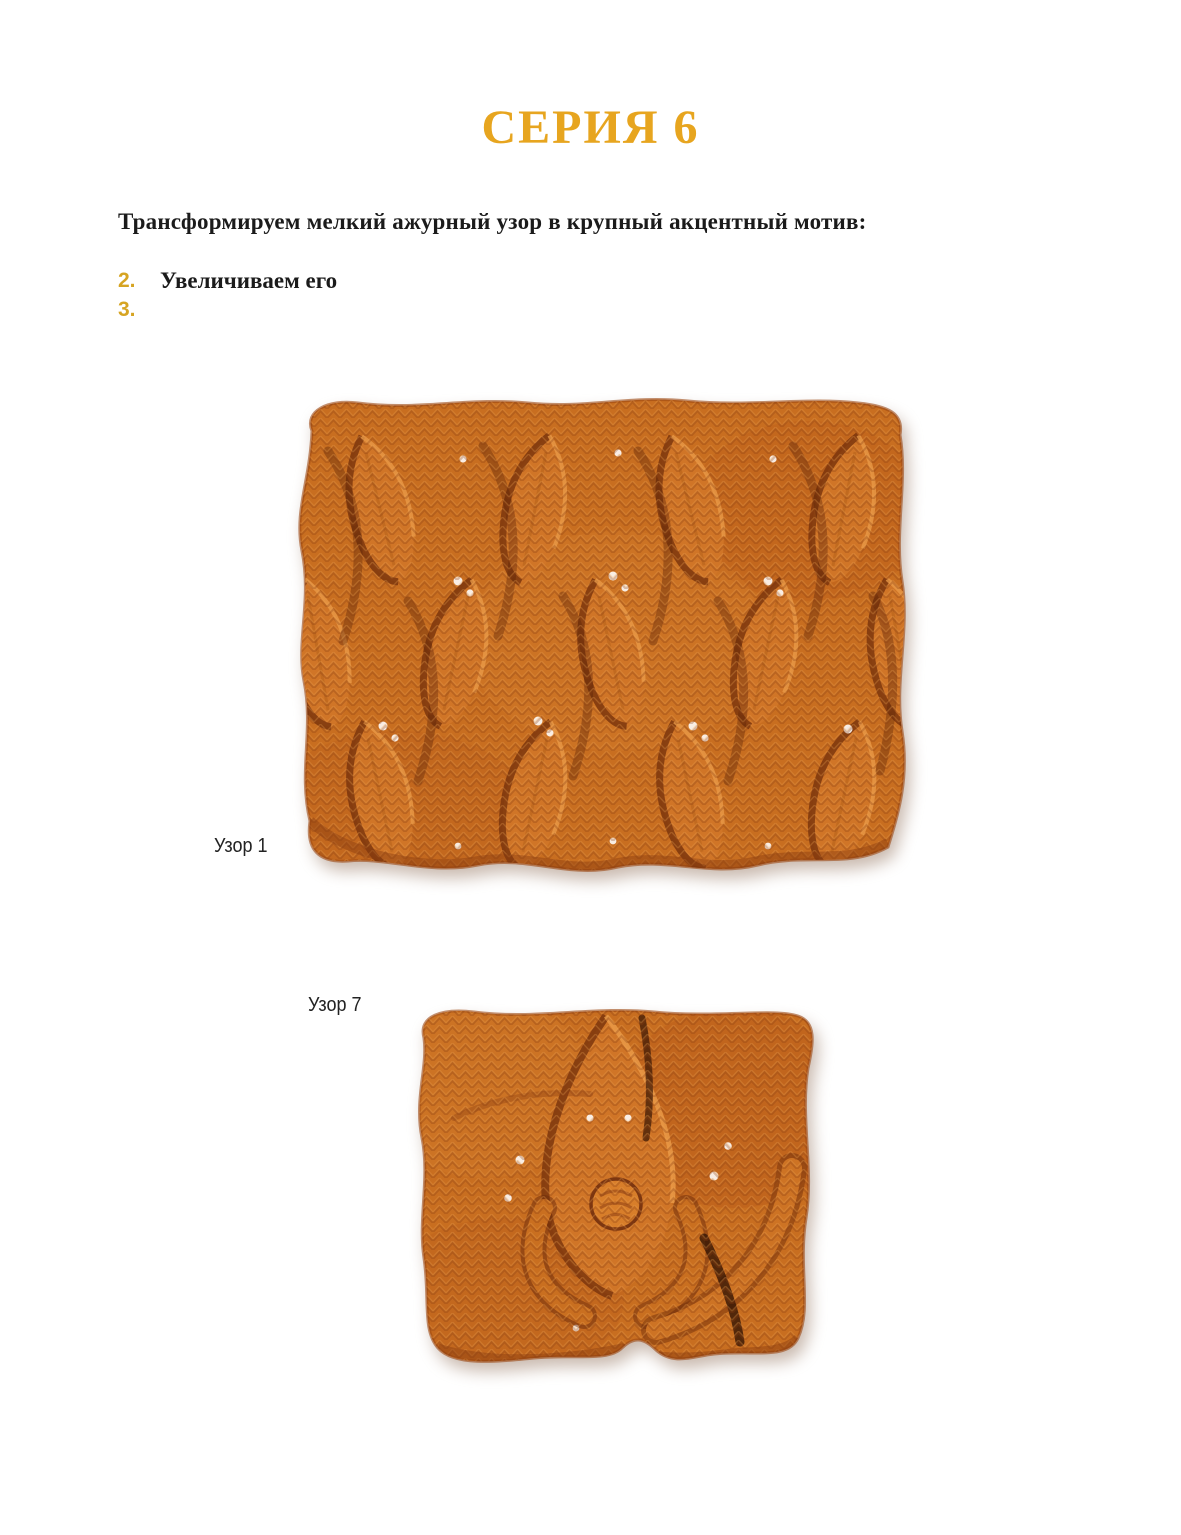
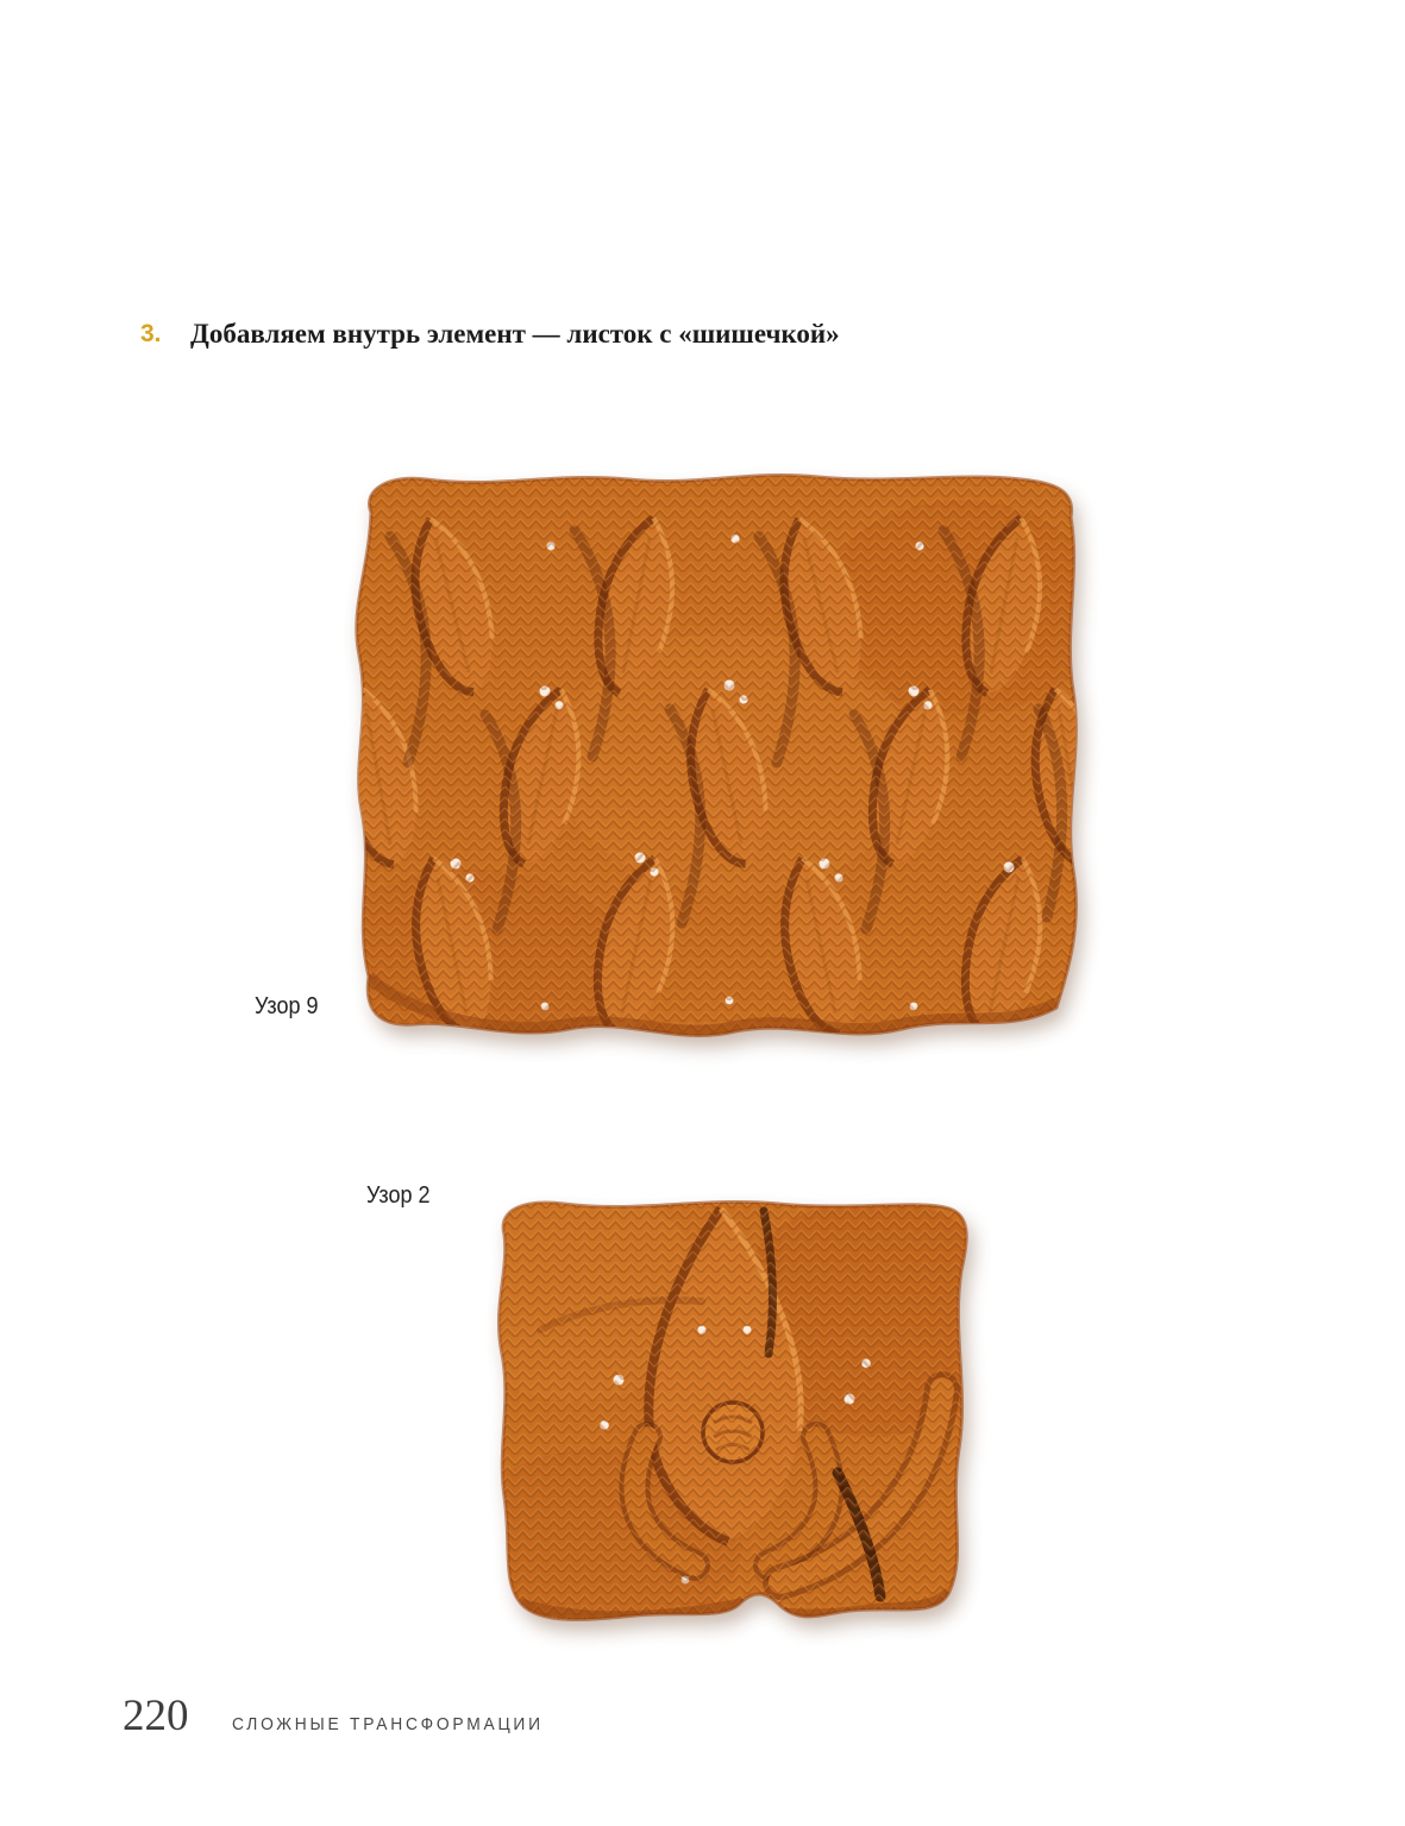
- СЕРИЯ 6
- Трансформируем мелкий ажурный узор в крупный акцентный мотив:
- 2.
- Увеличиваем его
  3.
+ Добавляем внутрь элемент — листок с «шишечкой»
- Узор 1
+ Узор 9
- Узор 7
+ Узор 2
+ 220
+ СЛОЖНЫЕ ТРАНСФОРМАЦИИ
